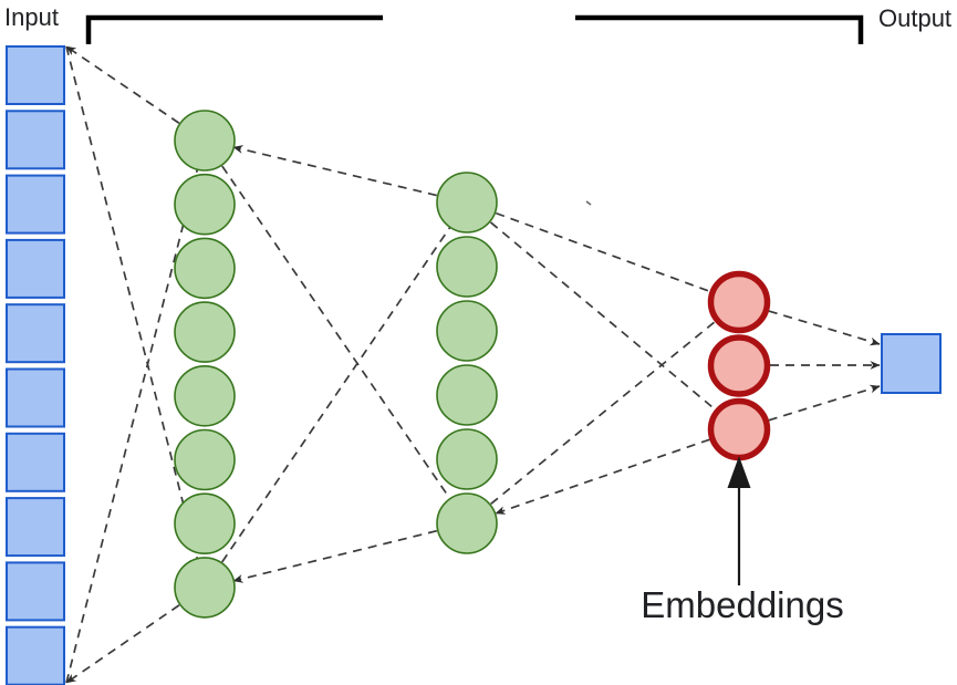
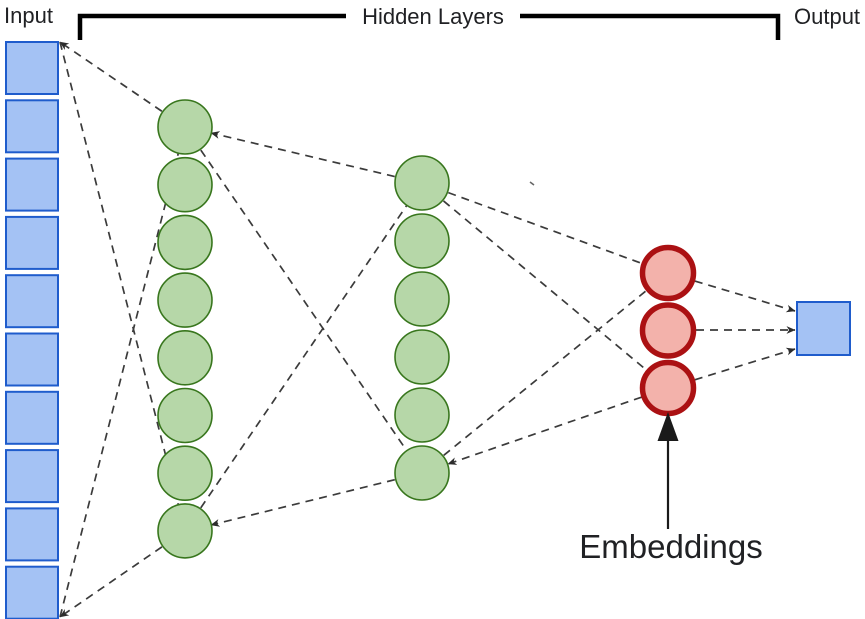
+ Hidden Layers
  Input
  Output
  Embeddings
